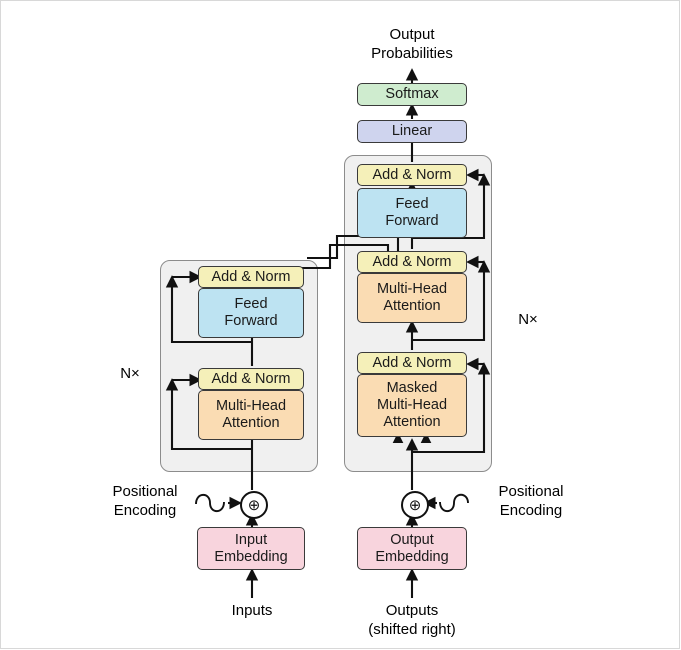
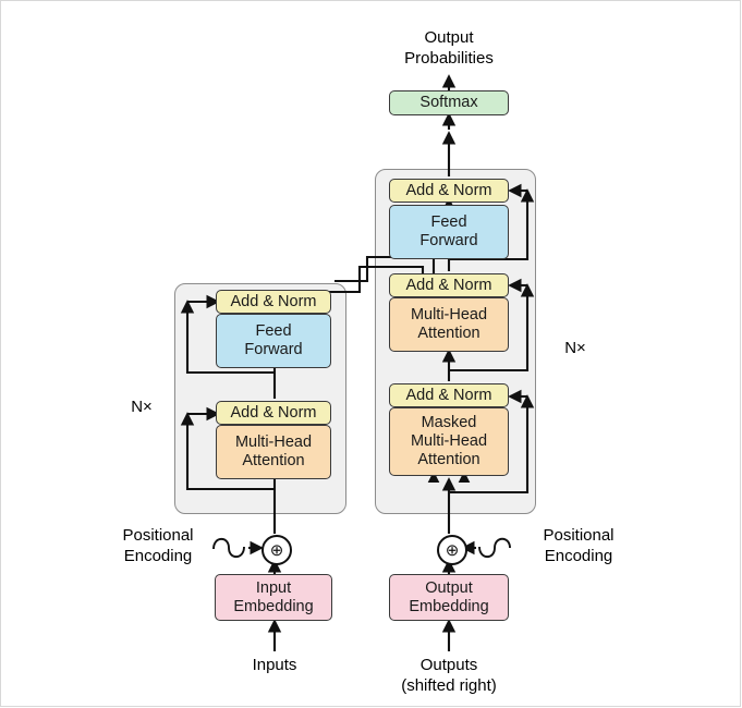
  ⊕
  ⊕
  Output
  Probabilities
  Softmax
- Linear
  Add & Norm
  Feed
  Forward
  Add & Norm
  Multi-Head
  Attention
  Add & Norm
  Masked
  Multi-Head
  Attention
  Add & Norm
  Feed
  Forward
  Add & Norm
  Multi-Head
  Attention
  Input
  Embedding
  Output
  Embedding
  N×
  N×
  Positional
  Encoding
  Positional
  Encoding
  Inputs
  Outputs
  (shifted right)
